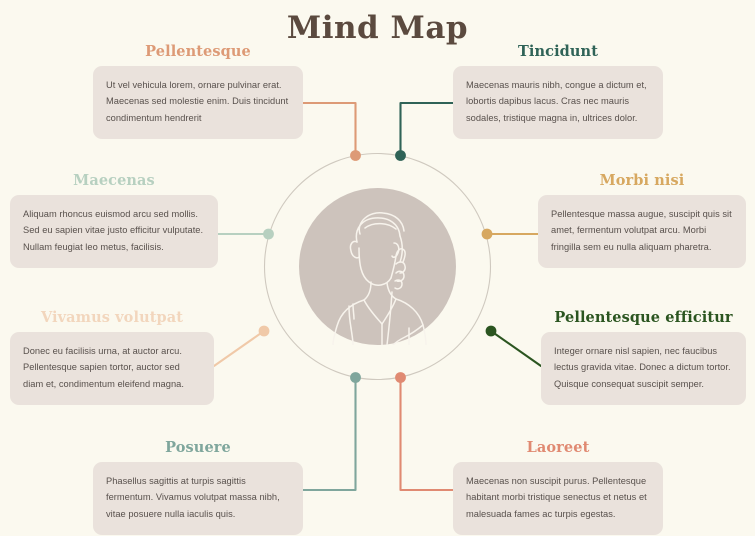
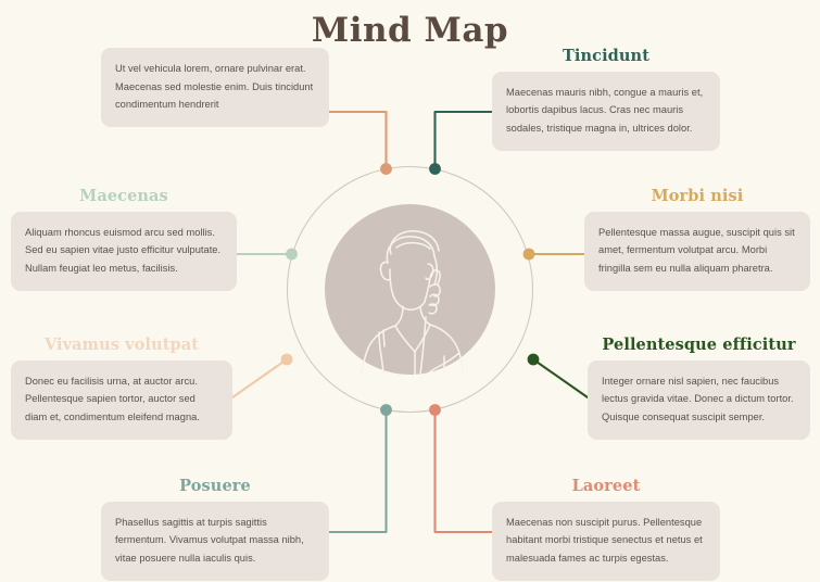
  Mind Map
- Pellentesque
  Ut vel vehicula lorem, ornare pulvinar erat. Maecenas sed molestie enim. Duis tincidunt condimentum hendrerit
  Tincidunt
- Maecenas mauris nibh, congue a dictum et, lobortis dapibus lacus. Cras nec mauris sodales, tristique magna in, ultrices dolor.
+ Maecenas mauris nibh, congue a mauris et, lobortis dapibus lacus. Cras nec mauris sodales, tristique magna in, ultrices dolor.
  Maecenas
  Aliquam rhoncus euismod arcu sed mollis. Sed eu sapien vitae justo efficitur vulputate. Nullam feugiat leo metus, facilisis.
  Morbi nisi
  Pellentesque massa augue, suscipit quis sit amet, fermentum volutpat arcu. Morbi fringilla sem eu nulla aliquam pharetra.
  Vivamus volutpat
  Donec eu facilisis urna, at auctor arcu. Pellentesque sapien tortor, auctor sed diam et, condimentum eleifend magna.
  Pellentesque efficitur
  Integer ornare nisl sapien, nec faucibus lectus gravida vitae. Donec a dictum tortor. Quisque consequat suscipit semper.
  Posuere
  Phasellus sagittis at turpis sagittis fermentum. Vivamus volutpat massa nibh, vitae posuere nulla iaculis quis.
  Laoreet
  Maecenas non suscipit purus. Pellentesque habitant morbi tristique senectus et netus et malesuada fames ac turpis egestas.
